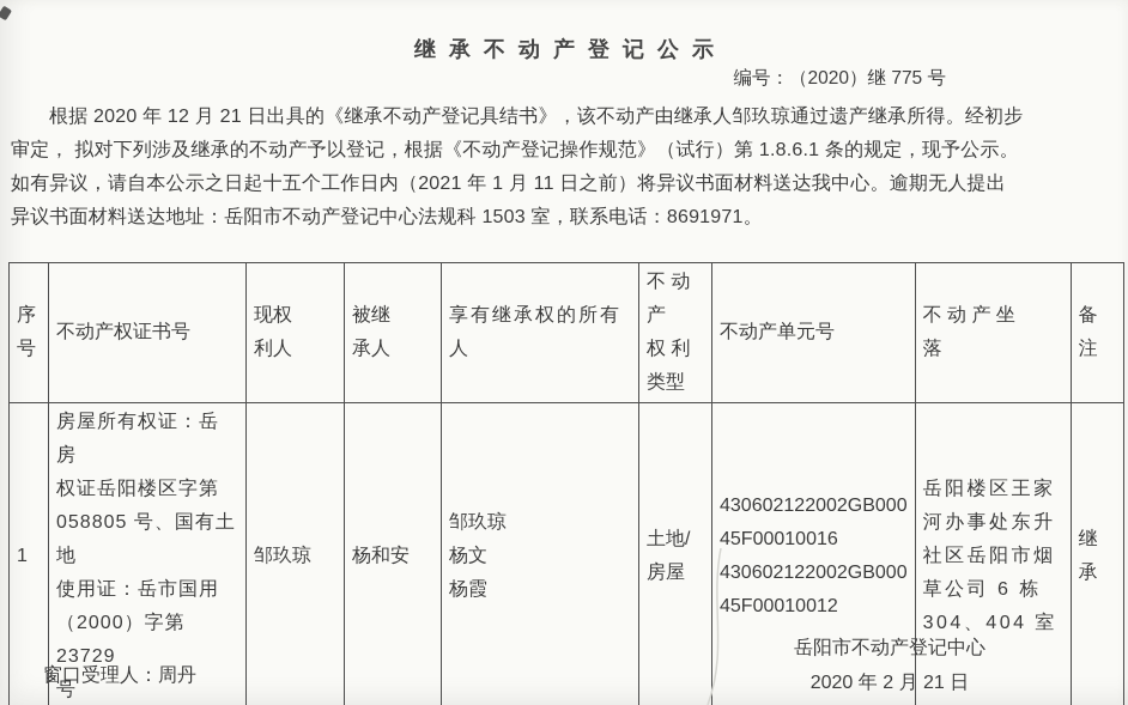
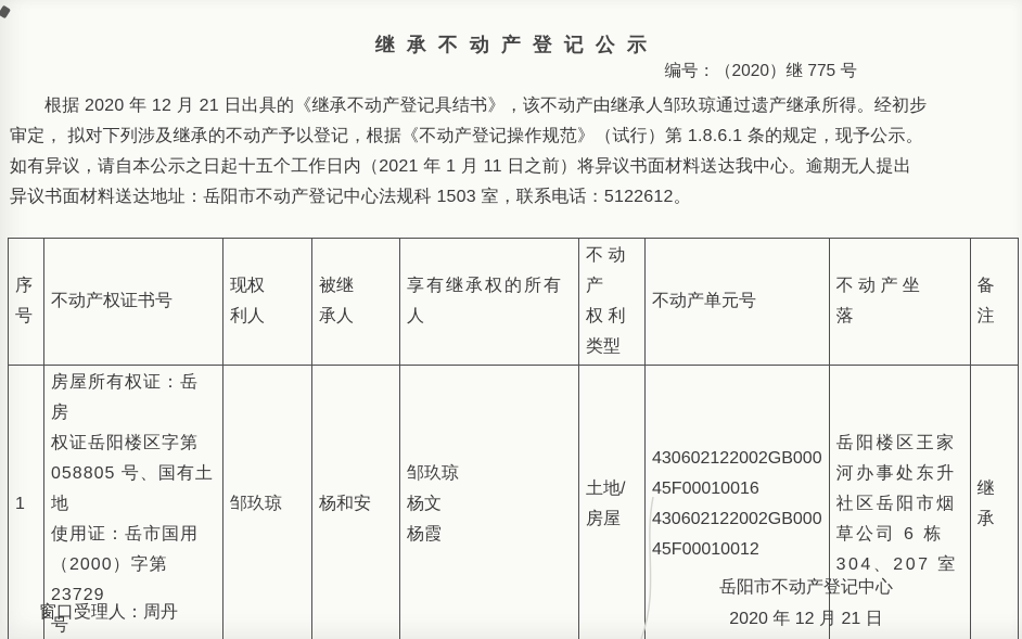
  继承不动产登记公示
  编号：（2020）继 775 号
  根据 2020 年 12 月 21 日出具的《继承不动产登记具结书》，该不动产由继承人邹玖琼通过遗产继承所得。经初步
  审定， 拟对下列涉及继承的不动产予以登记，根据《不动产登记操作规范》（试行）第 1.8.6.1 条的规定，现予公示。
  如有异议，请自本公示之日起十五个工作日内（2021 年 1 月 11 日之前）将异议书面材料送达我中心。逾期无人提出
- 异议书面材料送达地址：岳阳市不动产登记中心法规科 1503 室，联系电话：8691971。
+ 异议书面材料送达地址：岳阳市不动产登记中心法规科 1503 室，联系电话：5122612。
  序 号	不动产权证书号	现权 利人	被继 承人	享有继承权的所有 人	不 动 产 权 利 类型	不动产单元号	不 动 产 坐 落	备 注
- 1	房屋所有权证：岳房 权证岳阳楼区字第 058805 号、国有土地 使用证：岳市国用 （2000）字第 23729 号	邹玖琼	杨和安	邹玖琼 杨文 杨霞	土地/ 房屋	430602122002GB000 45F00010016 430602122002GB000 45F00010012	岳阳楼区王家 河办事处东升 社区岳阳市烟 草公司 6 栋 304、404 室	继 承
+ 1	房屋所有权证：岳房 权证岳阳楼区字第 058805 号、国有土地 使用证：岳市国用 （2000）字第 23729 号	邹玖琼	杨和安	邹玖琼 杨文 杨霞	土地/ 房屋	430602122002GB000 45F00010016 430602122002GB000 45F00010012	岳阳楼区王家 河办事处东升 社区岳阳市烟 草公司 6 栋 304、207 室	继 承
  窗口受理人：周丹
  岳阳市不动产登记中心
- 2020 年 2 月 21 日
+ 2020 年 12 月 21 日
